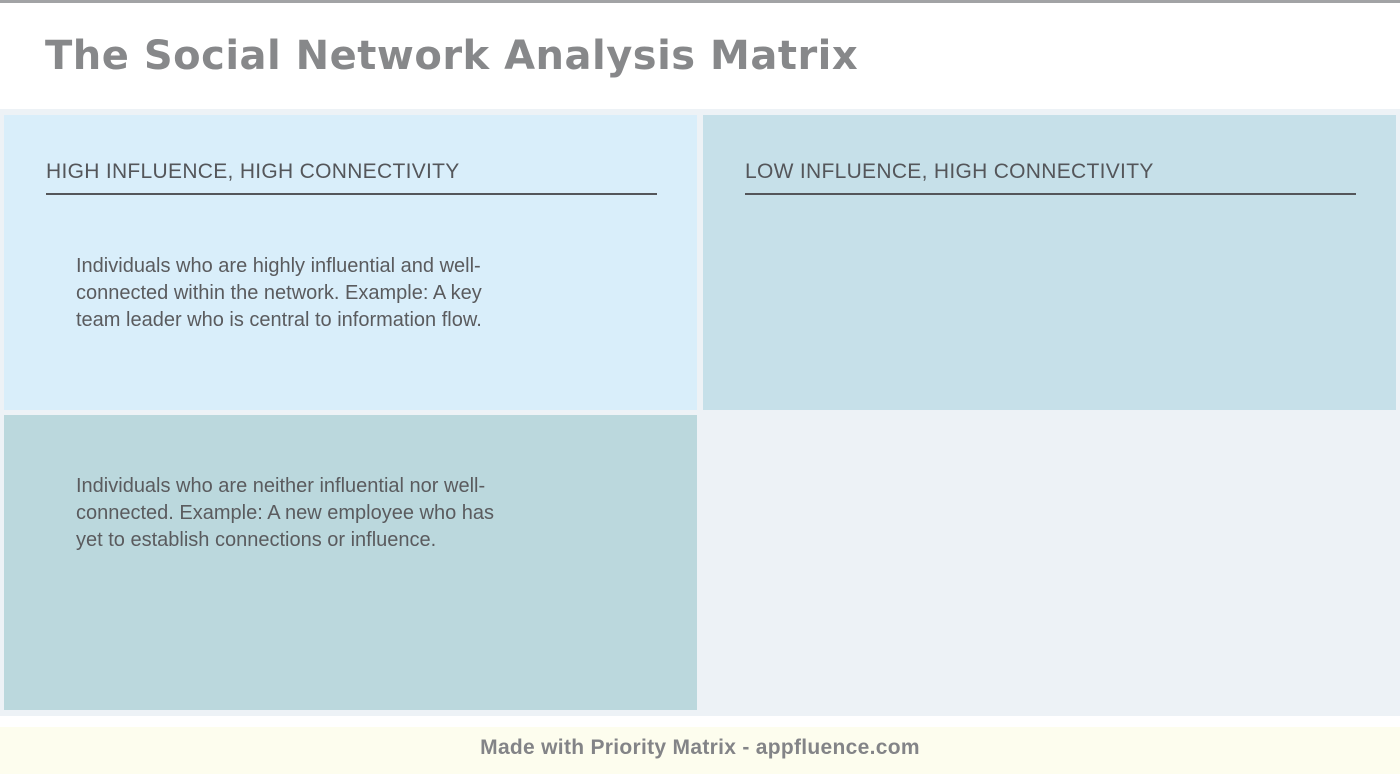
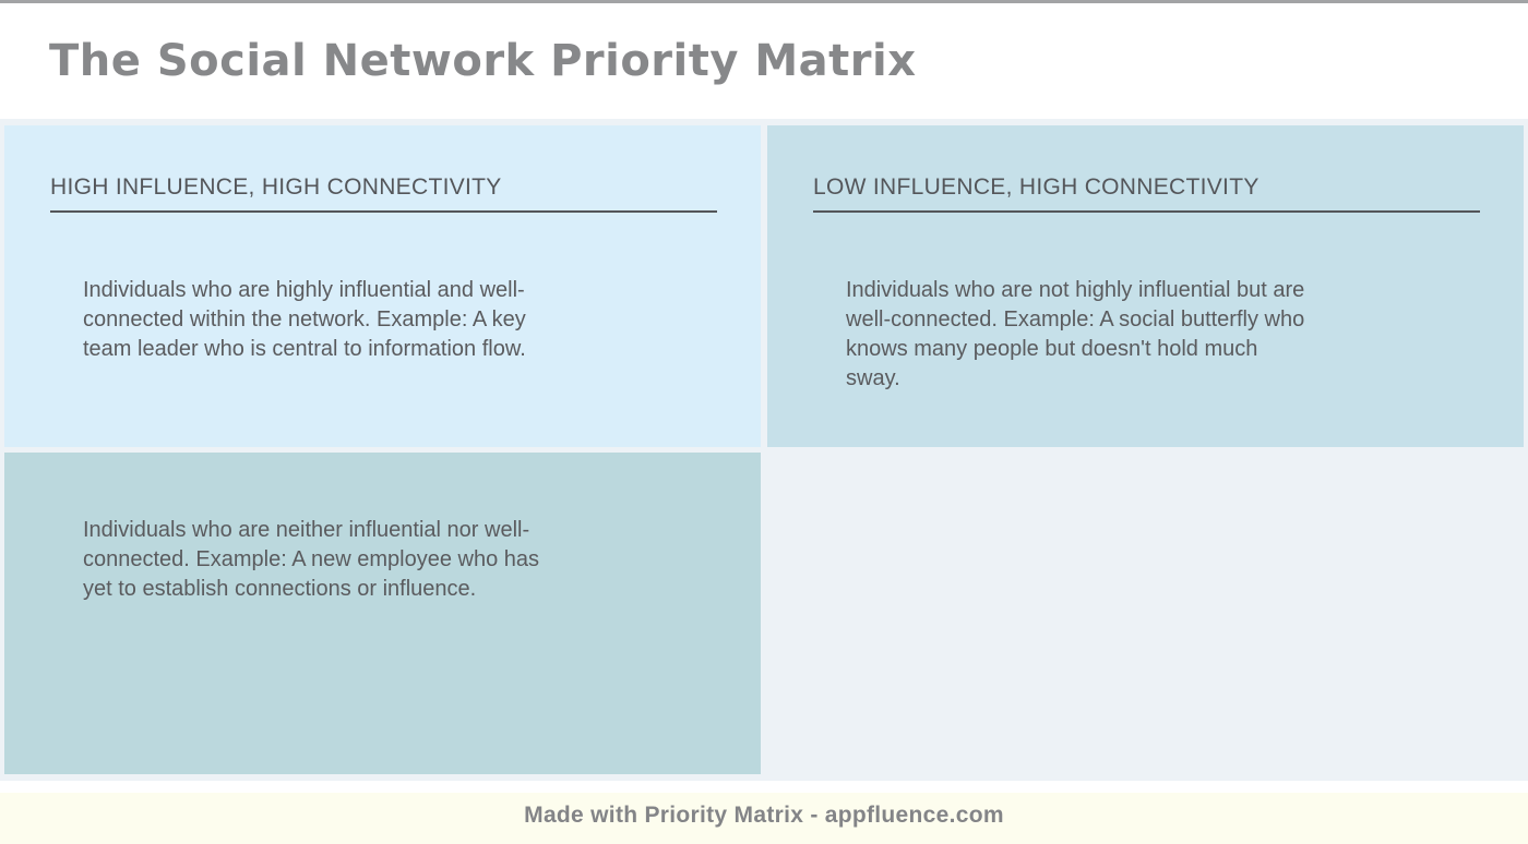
- The Social Network Analysis Matrix
+ The Social Network Priority Matrix
  HIGH INFLUENCE, HIGH CONNECTIVITY
  Individuals who are highly influential and well-
  connected within the network. Example: A key
  team leader who is central to information flow.
  LOW INFLUENCE, HIGH CONNECTIVITY
+ Individuals who are not highly influential but are
+ well-connected. Example: A social butterfly who
+ knows many people but doesn't hold much
+ sway.
  Individuals who are neither influential nor well-
  connected. Example: A new employee who has
  yet to establish connections or influence.
  Made with Priority Matrix - appfluence.com
